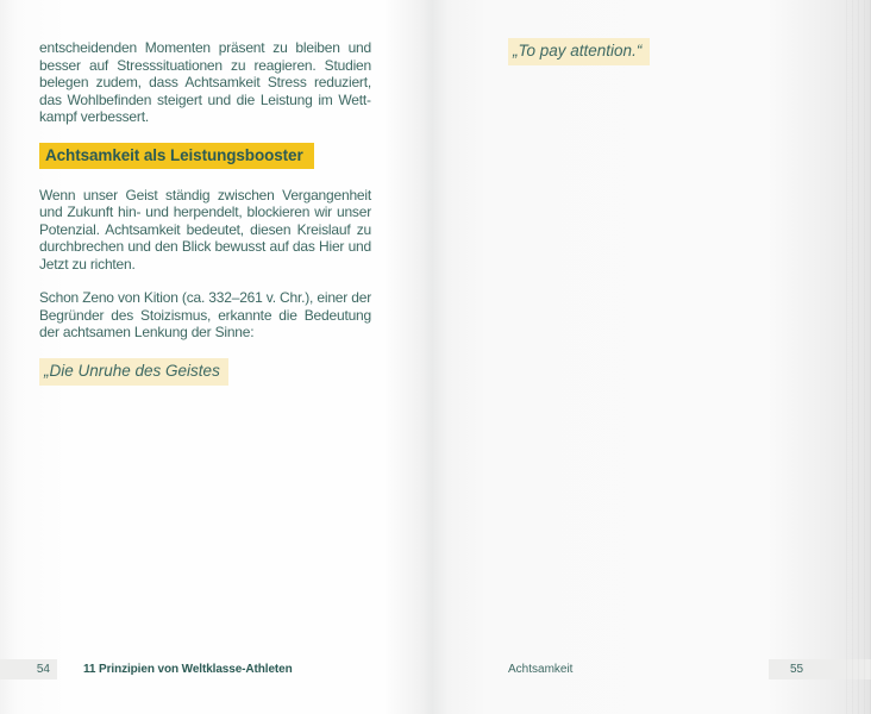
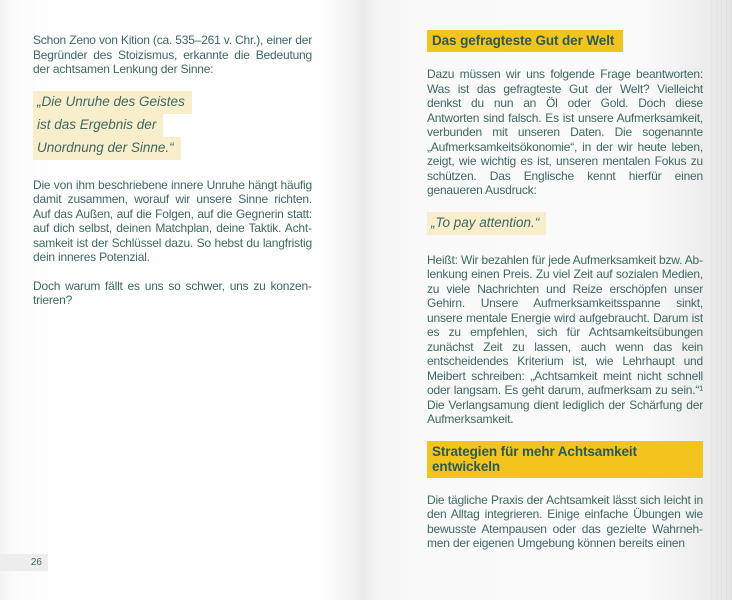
- entscheidenden Momenten präsent zu bleiben und besser auf Stresssituationen zu reagieren. Studien belegen zudem, dass Achtsamkeit Stress reduziert, das Wohlbefinden steigert und die Leistung im Wett­kampf verbessert.
- Achtsamkeit als Leistungsbooster
- Wenn unser Geist ständig zwischen Vergangenheit und Zukunft hin- und herpendelt, blockieren wir unser Potenzial. Achtsamkeit bedeutet, diesen Kreislauf zu durchbrechen und den Blick bewusst auf das Hier und Jetzt zu richten.
- Schon Zeno von Kition (ca. 332–261 v. Chr.), einer der Begründer des Stoizismus, erkannte die Bedeutung der achtsamen Lenkung der Sinne:
+ Schon Zeno von Kition (ca. 535–261 v. Chr.), einer der Begründer des Stoizismus, erkannte die Bedeutung der achtsamen Lenkung der Sinne:
  „Die Unruhe des Geistes
+ ist das Ergebnis der
+ Unordnung der Sinne.“
+ Die von ihm beschriebene innere Unruhe hängt häu­fig damit zusammen, worauf wir unsere Sinne richten. Auf das Außen, auf die Folgen, auf die Gegnerin statt: auf dich selbst, deinen Matchplan, deine Taktik. Acht­samkeit ist der Schlüssel dazu. So hebst du langfristig dein inneres Potenzial.
+ Doch warum fällt es uns so schwer, uns zu konzen­trieren?
+ Das gefragteste Gut der Welt
+ Dazu müssen wir uns folgende Frage beantworten: Was ist das gefragteste Gut der Welt? Vielleicht denkst du nun an Öl oder Gold. Doch diese Antworten sind falsch. Es ist unsere Aufmerksamkeit, verbunden mit unseren Daten. Die sogenannte „Aufmerksamkeits­ökonomie“, in der wir heute leben, zeigt, wie wichtig es ist, unseren mentalen Fokus zu schützen. Das Eng­lische kennt hierfür einen genaueren Ausdruck:
  „To pay attention.“
+ Heißt: Wir bezahlen für jede Aufmerksamkeit bzw. Ab­lenkung einen Preis. Zu viel Zeit auf sozialen Medien, zu viele Nachrichten und Reize erschöpfen unser Gehirn. Unsere Aufmerksamkeitsspanne sinkt, unsere mentale Energie wird aufgebraucht. Darum ist es zu empfeh­len, sich für Achtsamkeitsübungen zunächst Zeit zu las­sen, auch wenn das kein entscheidendes Kriterium ist, wie Lehrhaupt und Meibert schreiben: „Achtsamkeit meint nicht schnell oder langsam. Es geht darum, auf­merksam zu sein.“¹ Die Verlangsamung dient lediglich der Schärfung der Aufmerksamkeit.
+ Strategien für mehr Achtsamkeit entwickeln
+ Die tägliche Praxis der Achtsamkeit lässt sich leicht in den Alltag integrieren. Einige einfache Übungen wie bewusste Atempausen oder das gezielte Wahrneh­men der eigenen Umgebung können bereits einen
- 54
+ 26
- 11 Prinzipien von Weltklasse-Athleten
- Achtsamkeit
- 55
